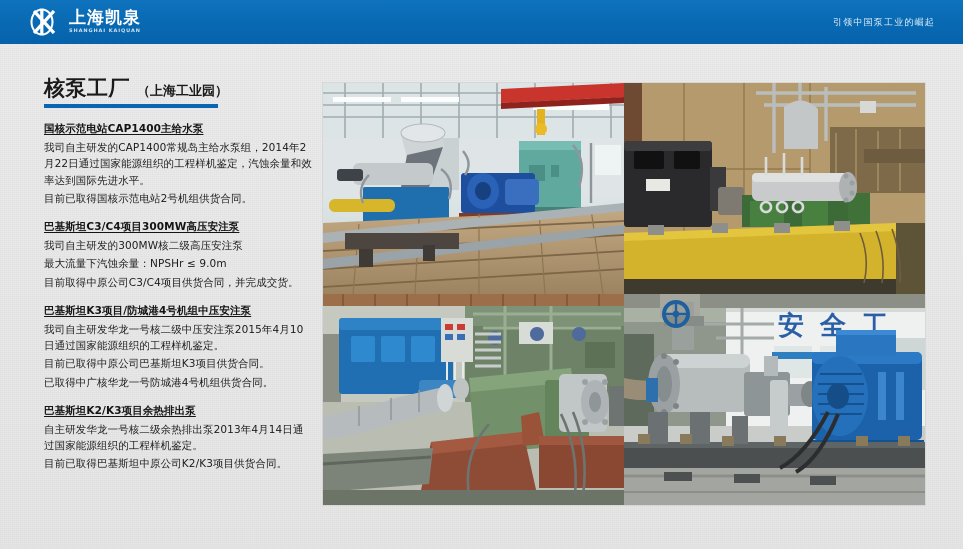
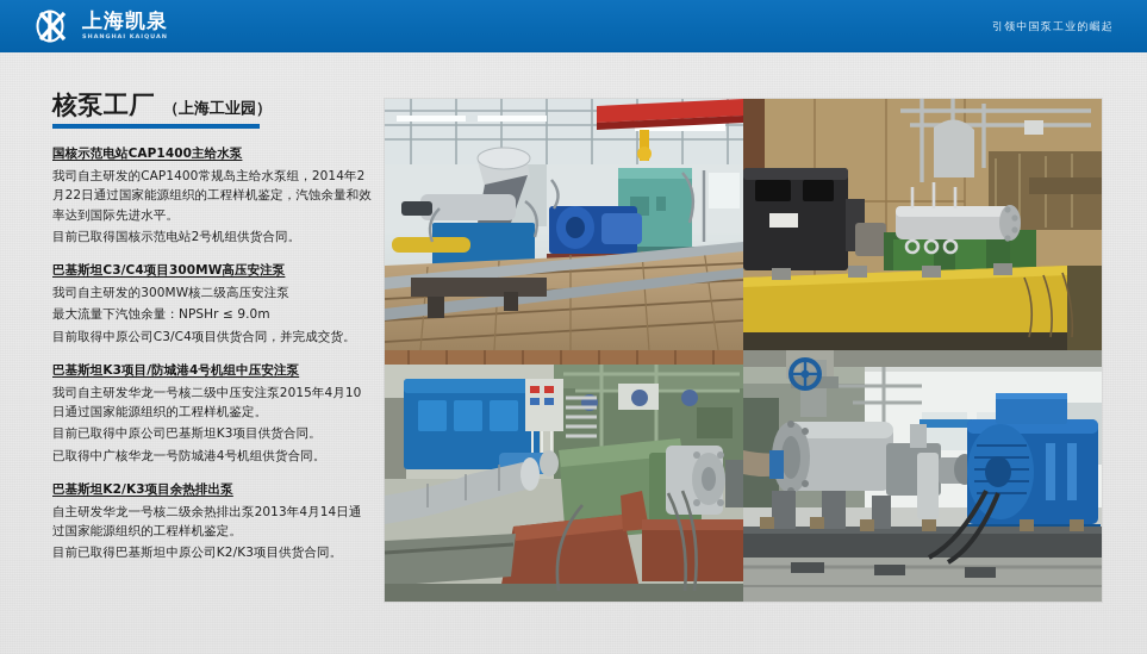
  上海凯泉
  引领中国泵工业的崛起
  核泵工厂
  （上海工业园）
  国核示范电站CAP1400主给水泵
  我司自主研发的CAP1400常规岛主给水泵组，2014年2月22日通过国家能源组织的工程样机鉴定，汽蚀余量和效率达到国际先进水平。
  目前已取得国核示范电站2号机组供货合同。
  巴基斯坦C3/C4项目300MW高压安注泵
  我司自主研发的300MW核二级高压安注泵
  最大流量下汽蚀余量：NPSHr ≤ 9.0m
  目前取得中原公司C3/C4项目供货合同，并完成交货。
  巴基斯坦K3项目/防城港4号机组中压安注泵
  我司自主研发华龙一号核二级中压安注泵2015年4月10日通过国家能源组织的工程样机鉴定。
  目前已取得中原公司巴基斯坦K3项目供货合同。
  已取得中广核华龙一号防城港4号机组供货合同。
  巴基斯坦K2/K3项目余热排出泵
  自主研发华龙一号核二级余热排出泵2013年4月14日通过国家能源组织的工程样机鉴定。
  目前已取得巴基斯坦中原公司K2/K3项目供货合同。
- 安
- 全
- 工
